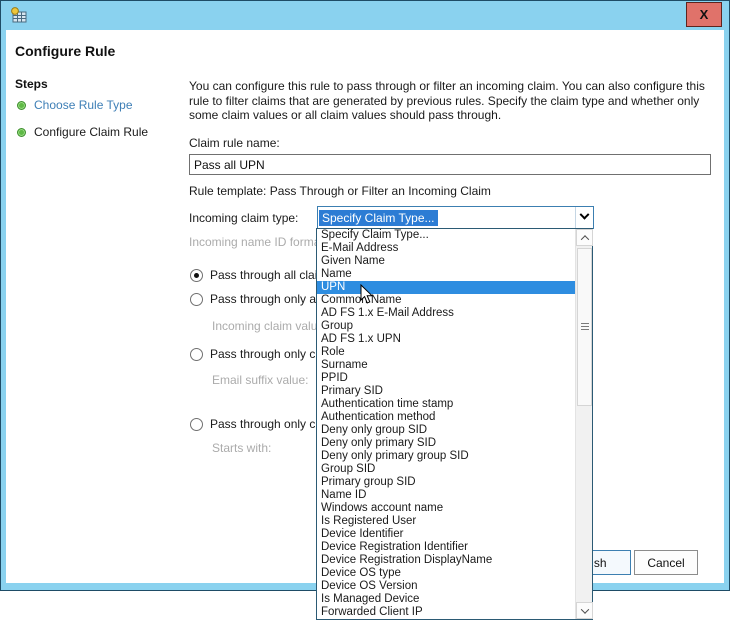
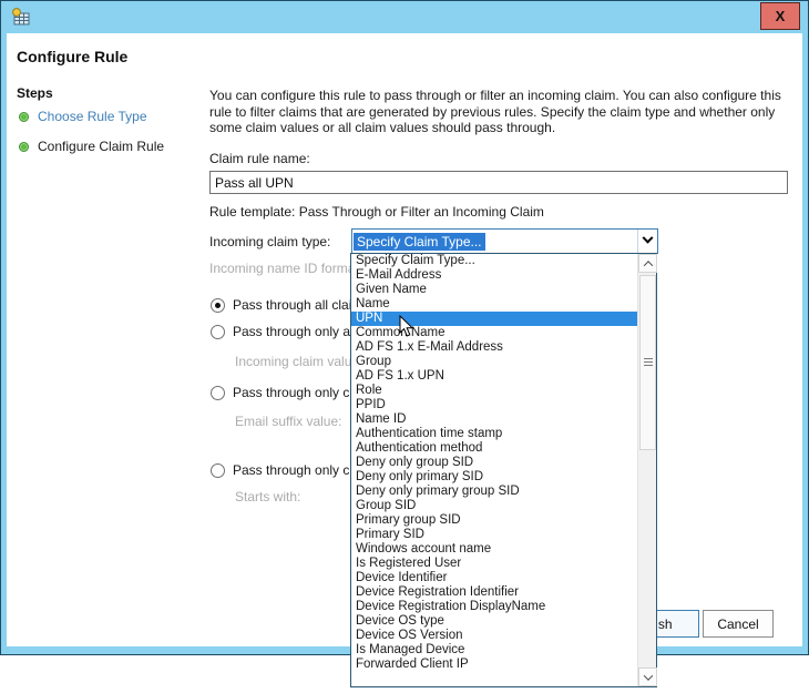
  X
  Configure Rule
  Steps
  Choose Rule Type
  Configure Claim Rule
  You can configure this rule to pass through or filter an incoming claim. You can also configure this rule to filter claims that are generated by previous rules. Specify the claim type and whether only some claim values or all claim values should pass through.
  Claim rule name:
  Pass all UPN
  Rule template: Pass Through or Filter an Incoming Claim
  Incoming claim type:
  Specify Claim Type...
  Incoming name ID form
  Pass through all cla
  Pass through only a
  Incoming claim valu
  Pass through only c
  Email suffix value:
  Pass through only c
  Starts with:
  Cancel
  Specify Claim Type...
  E-Mail Address
  Given Name
  Name
  UPN
  Common Name
  AD FS 1.x E-Mail Address
  Group
  AD FS 1.x UPN
  Role
- Surname
  PPID
- Primary SID
+ Name ID
  Authentication time stamp
  Authentication method
  Deny only group SID
  Deny only primary SID
  Deny only primary group SID
  Group SID
  Primary group SID
- Name ID
+ Primary SID
  Windows account name
  Is Registered User
  Device Identifier
  Device Registration Identifier
  Device Registration DisplayName
  Device OS type
  Device OS Version
  Is Managed Device
  Forwarded Client IP
